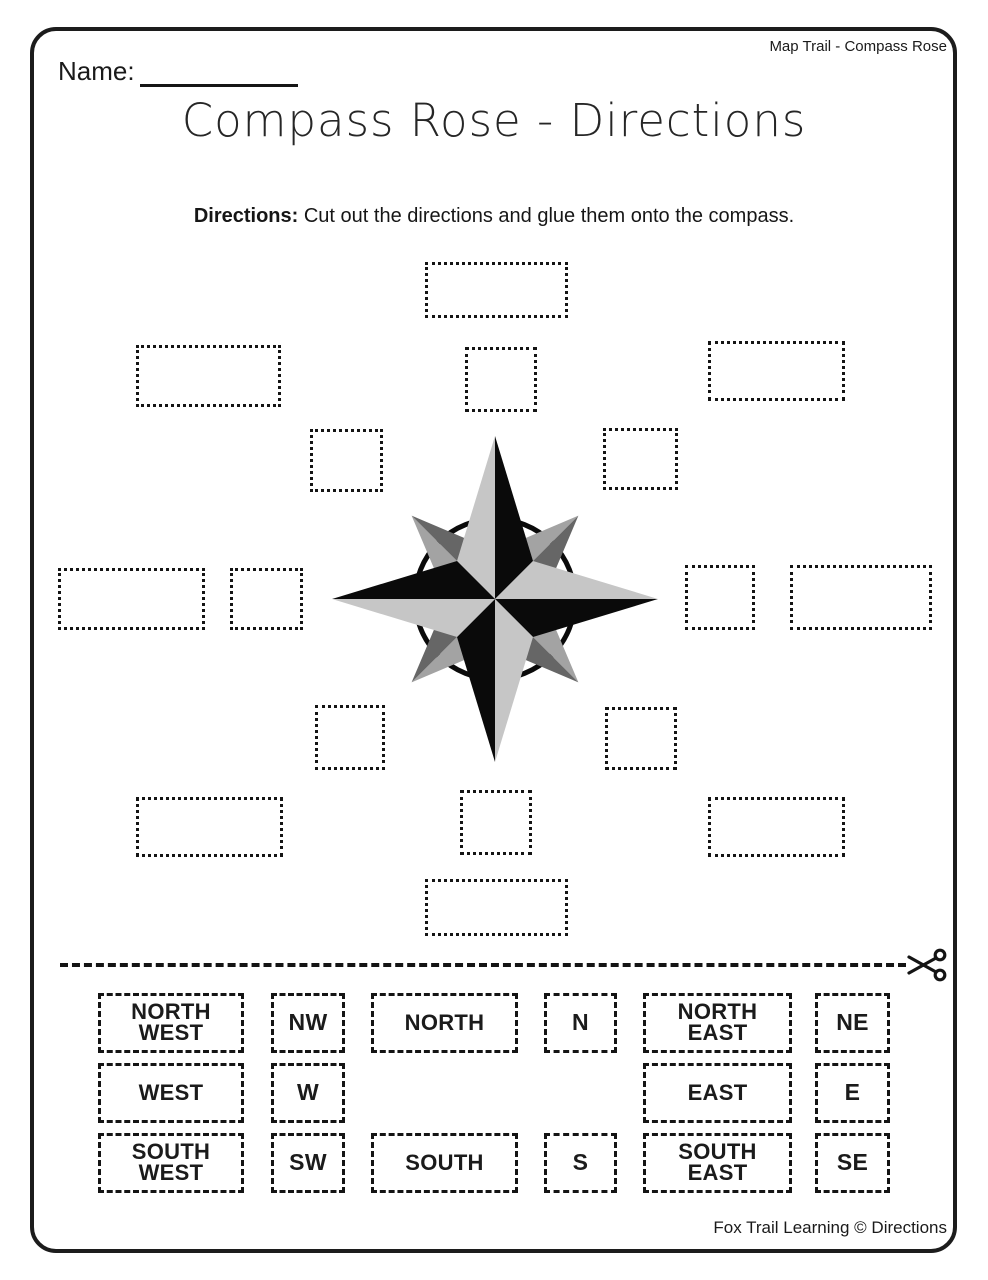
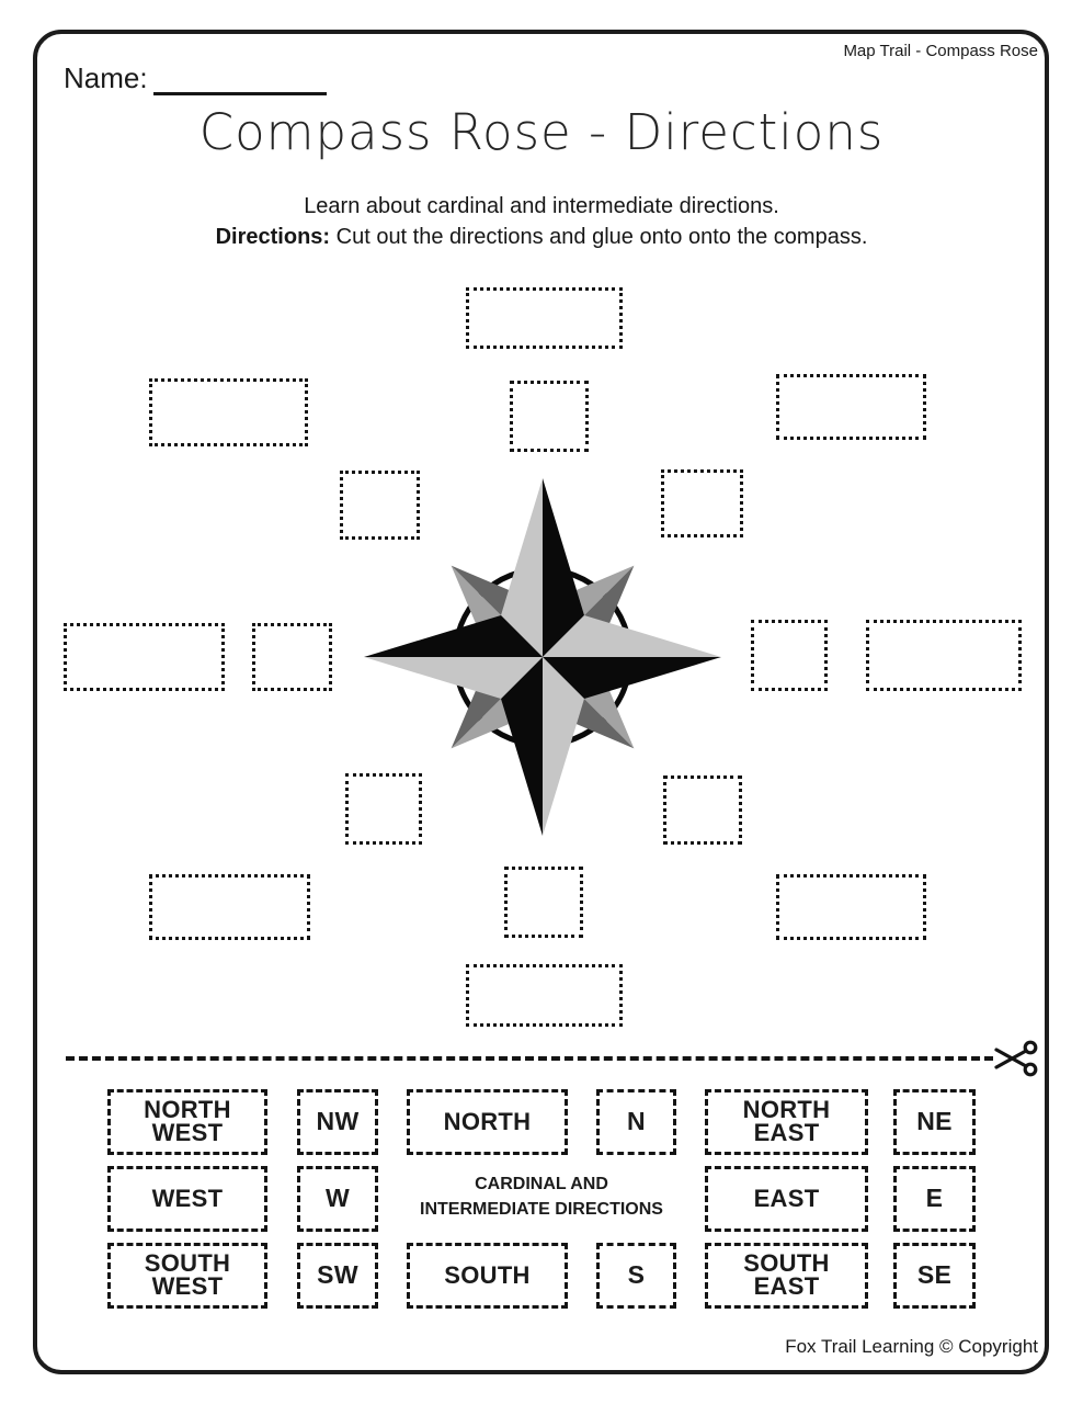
  Map Trail - Compass Rose
  Name:
  Compass Rose - Directions
+ Learn about cardinal and intermediate directions.
- Directions: Cut out the directions and glue them onto the compass.
+ Directions: Cut out the directions and glue onto onto the compass.
  NORTH
  WEST
  NW
  NORTH
  N
  NORTH
  EAST
  NE
  WEST
  W
+ CARDINAL AND
+ INTERMEDIATE DIRECTIONS
  EAST
  E
  SOUTH
  WEST
  SW
  SOUTH
  S
  SOUTH
  EAST
  SE
- Fox Trail Learning © Directions
+ Fox Trail Learning © Copyright
